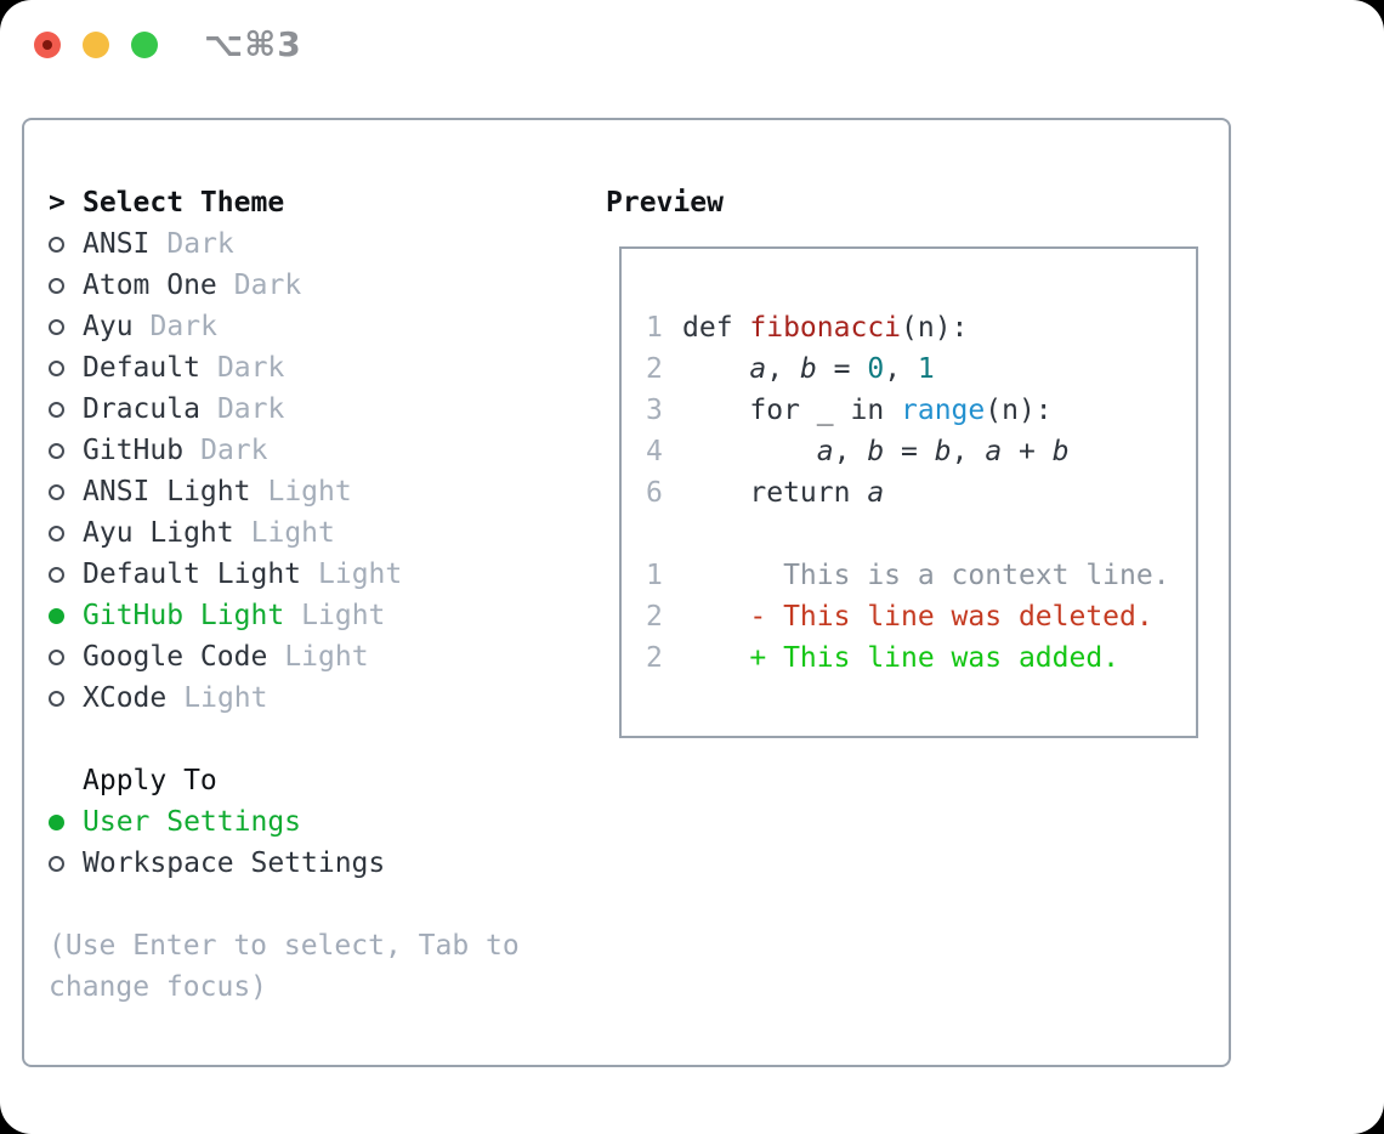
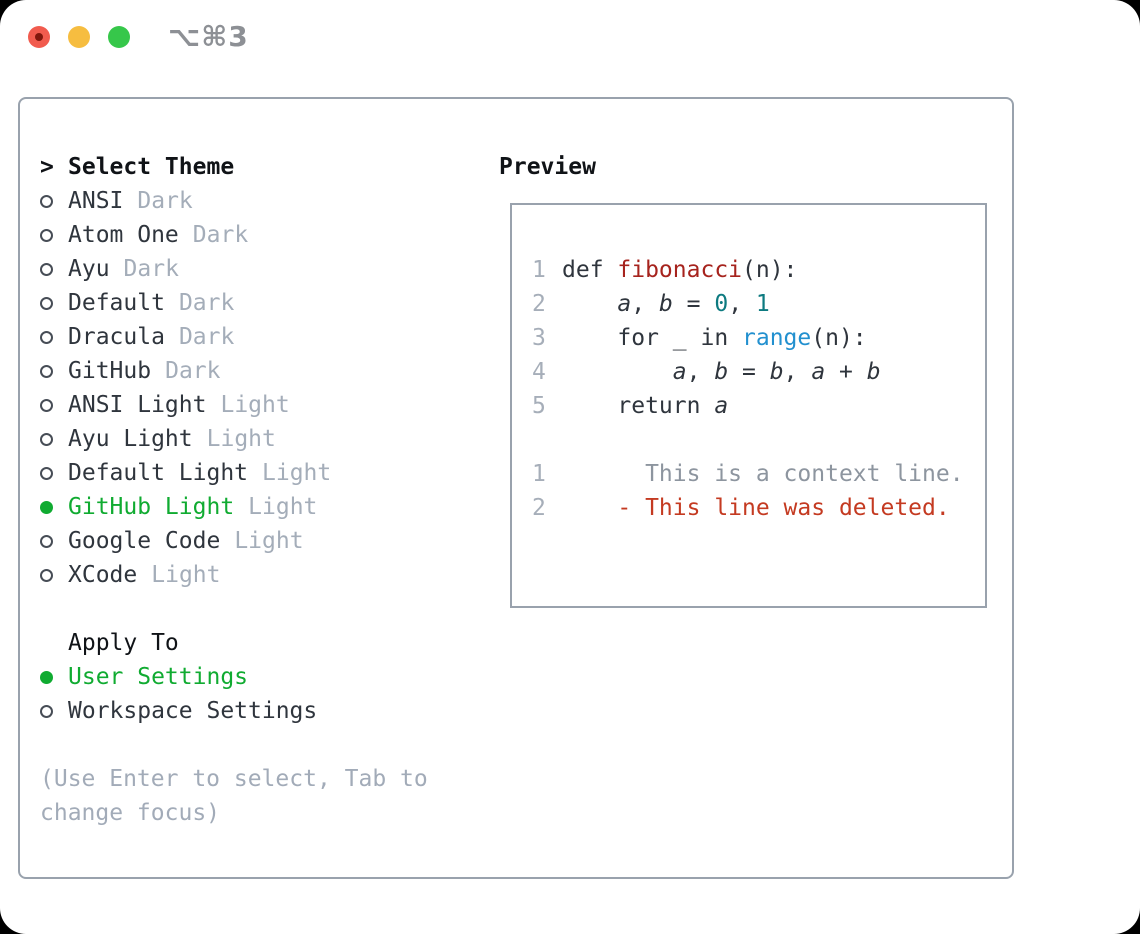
  ⌥⌘3
  >
  Select Theme
  ANSI
  Dark
  Atom One
  Dark
  Ayu
  Dark
  Default
  Dark
  Dracula
  Dark
  GitHub
  Dark
  ANSI Light
  Light
  Ayu Light
  Light
  Default Light
  Light
  GitHub Light
  Light
  Google Code
  Light
  XCode
  Light
  Apply To
  User Settings
  Workspace Settings
  (Use Enter to select, Tab to
  change focus)
  Preview
  1 def fibonacci(n):
  2 a, b = 0, 1
  3 for _ in range(n):
  4 a, b = b, a + b
- 6 return a
+ 5 return a
  1 This is a context line.
  2 - This line was deleted.
- 2 + This line was added.
